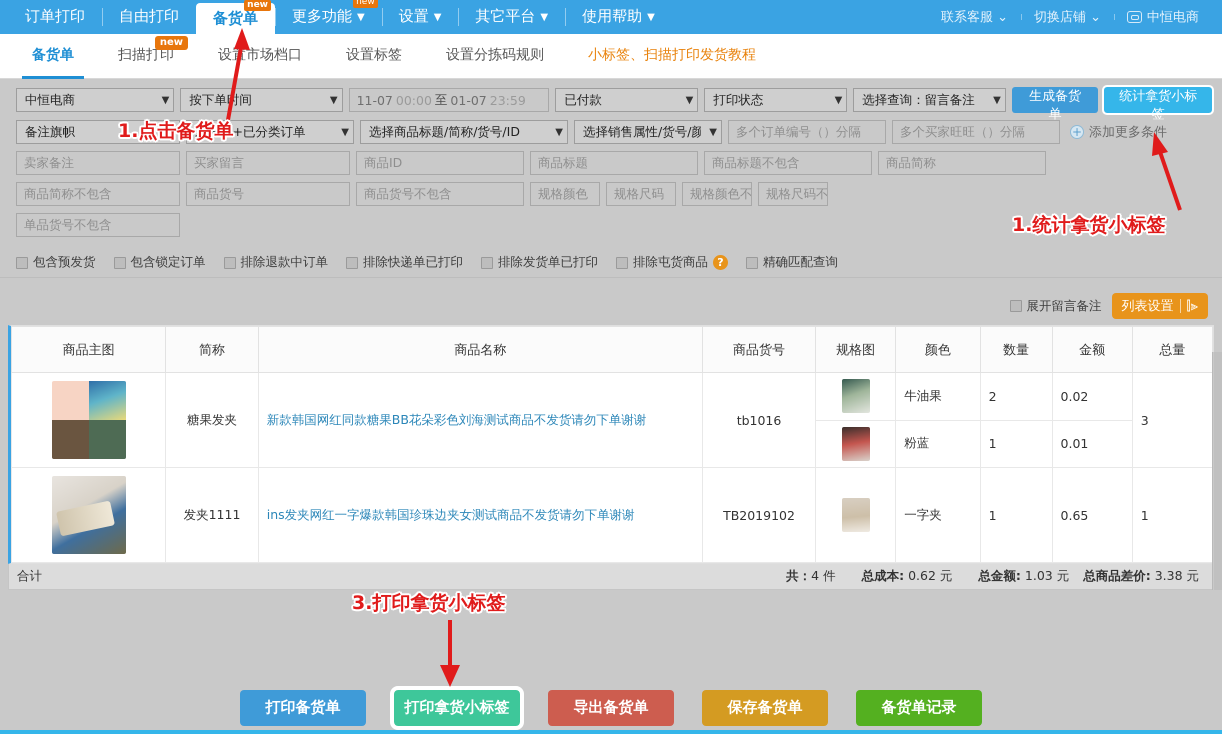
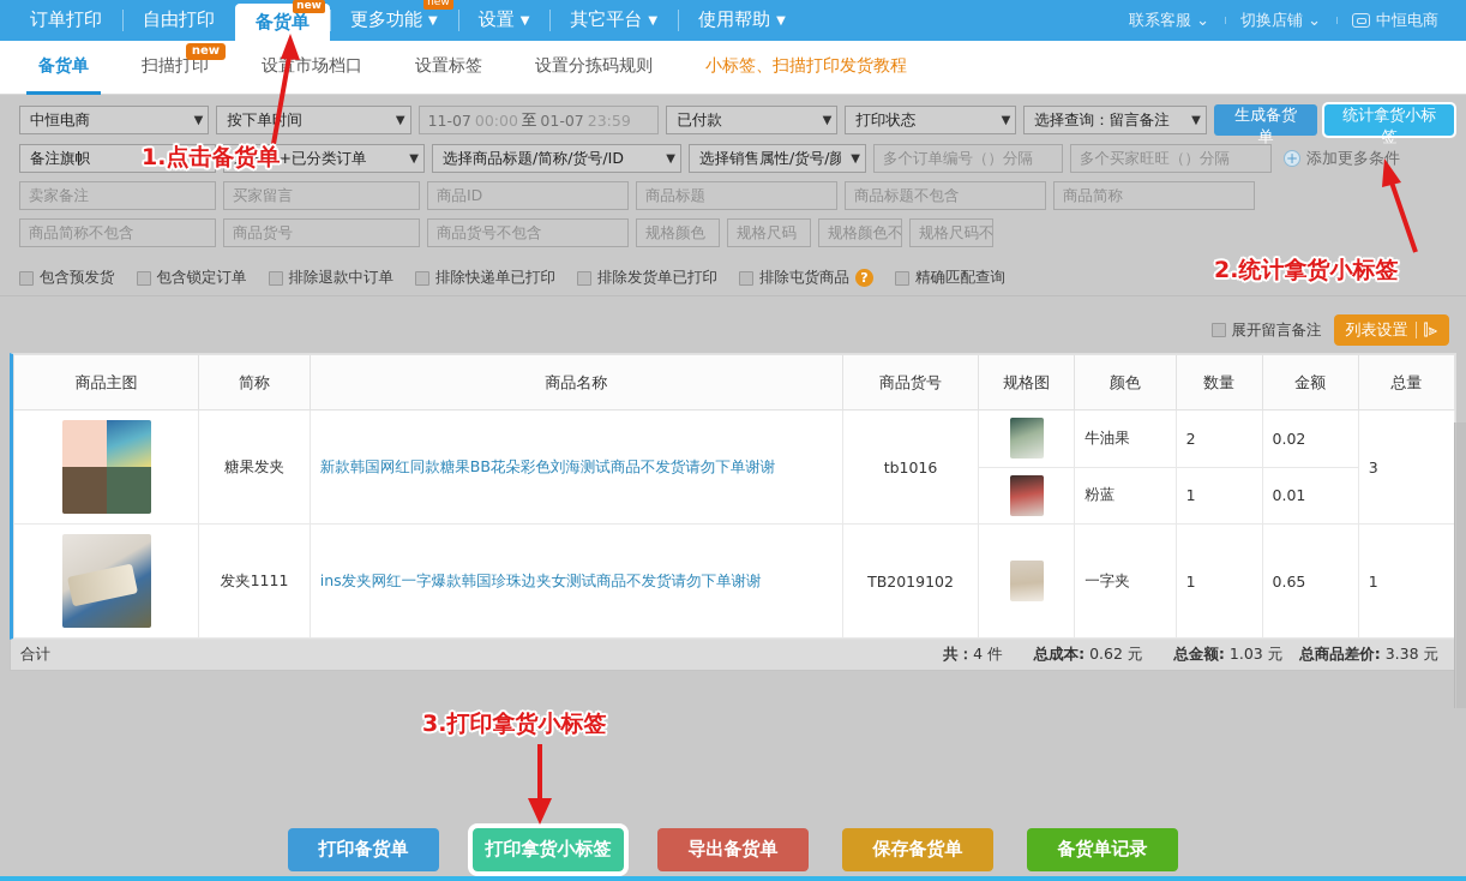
  订单打印
  自由打印
  备货单
  new
  更多功能
  ▼
  new
  设置
  ▼
  其它平台
  ▼
  使用帮助
  ▼
  联系客服
  ⌄
  切换店铺
  ⌄
  中恒电商
  备货单
  扫描打印
  new
  设市场档口
  设置标签
  设置分拣码规则
  小标签、扫描打印发货教程
  中恒电商
  ▼
  按下单间
  ▼
  11-07
  00:00
  至
  01-07
  23:59
  已付款
  ▼
  打印状态
  ▼
  选择查询：留言备注
  ▼
  生成备货单
  统计拿货小标签
  备注旗帜
  ▼
  未分类+已分类订单
  ▼
  选择商品标题/简称/货号/ID
  ▼
  选择销售属性/货号/颜
  ▼
  多个订单编号（）分隔
  多个买家旺旺（）分隔
  +
  添加更多条件
  卖家备注
  买家留言
  商品ID
  商品标题
  商品标题不包含
  商品简称
  商品简称不包含
  商品货号
  商品货号不包含
  规格颜色
  规格尺码
  规格颜色不
  规格尺码不
- 单品货号不包含
  包含预发货
  包含锁定订单
  排除退款中订单
  排除快递单已打印
  排除发货单已打印
  排除屯货商品
  ?
  精确匹配查询
  展开留言备注
  列表设置
  ⫿⫸
  商品主图	简称	商品名称	商品货号	规格图	颜色	数量	金额	总量
  	糖果发夹	新款韩国网红同款糖果BB花朵彩色刘海测试商品不发货请勿下单谢谢	tb1016		牛油果	2	0.02	3
  	粉蓝	1	0.01
  	发夹1111	ins发夹网红一字爆款韩国珍珠边夹女测试商品不发货请勿下单谢谢	TB2019102		一字夹	1	0.65	1
  合计
  共：4 件
  总成本: 0.62 元
  总金额: 1.03 元
  总商品差价: 3.38 元
  打印备货单
  打印拿货小标签
  导出备货单
  保存备货单
  备货单记录
  1.点击备货单
- 1.统计拿货小标签
+ 2.统计拿货小标签
  3.打印拿货小标签
